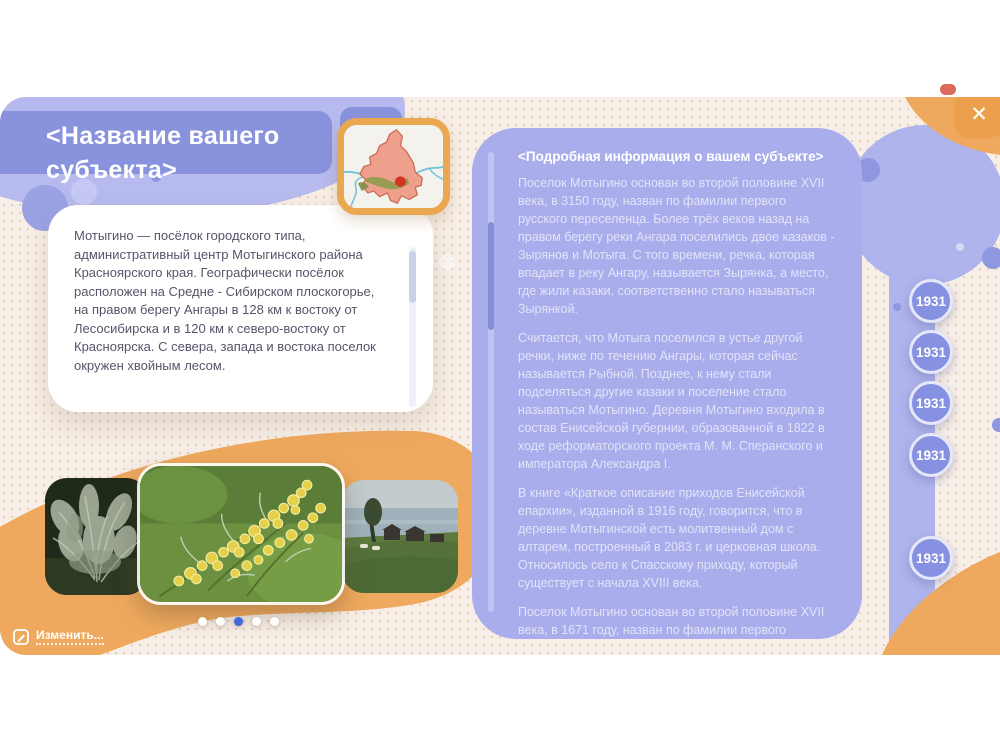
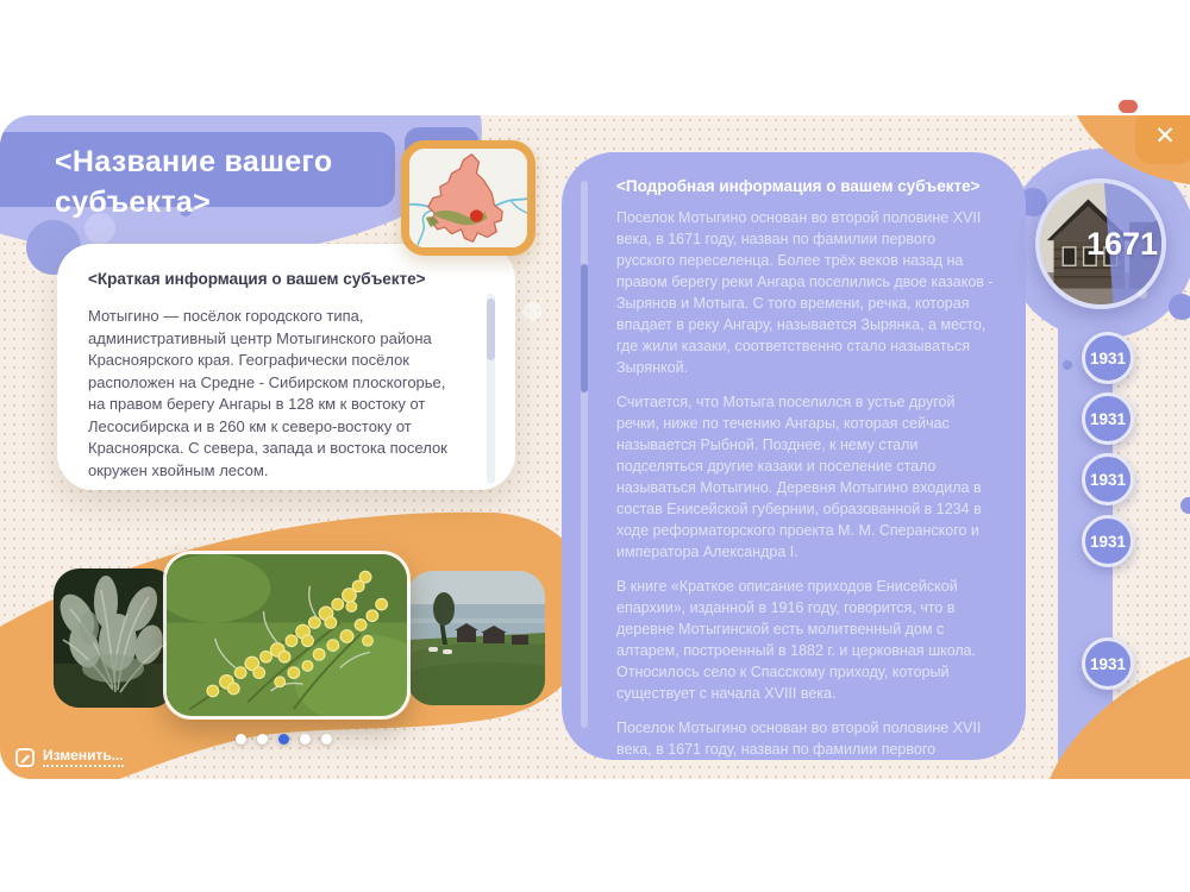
  <Название вашего субъекта>
+ <Краткая информация о вашем субъекте>
- Мотыгино — посёлок городского типа, административный центр Мотыгинского района Красноярского края. Географически посёлок расположен на Средне - Сибирском плоскогорье, на правом берегу Ангары в 128 км к востоку от Лесосибирска и в 120 км к северо-востоку от Красноярска. С севера, запада и востока поселок окружен хвойным лесом.
+ Мотыгино — посёлок городского типа, административный центр Мотыгинского района Красноярского края. Географически посёлок расположен на Средне - Сибирском плоскогорье, на правом берегу Ангары в 128 км к востоку от Лесосибирска и в 260 км к северо-востоку от Красноярска. С севера, запада и востока поселок окружен хвойным лесом.
  Изменить...
  <Подробная информация о вашем субъекте>
- Поселок Мотыгино основан во второй половине XVII века, в 3150 году, назван по фамилии первого русского переселенца. Более трёх веков назад на правом берегу реки Ангара поселились двое казаков - Зырянов и Мотыга. С того времени, речка, которая впадает в реку Ангару, называется Зырянка, а место, где жили казаки, соответственно стало называться Зырянкой.
+ Поселок Мотыгино основан во второй половине XVII века, в 1671 году, назван по фамилии первого русского переселенца. Более трёх веков назад на правом берегу реки Ангара поселились двое казаков - Зырянов и Мотыга. С того времени, речка, которая впадает в реку Ангару, называется Зырянка, а место, где жили казаки, соответственно стало называться Зырянкой.
- Считается, что Мотыга поселился в устье другой речки, ниже по течению Ангары, которая сейчас называется Рыбной. Позднее, к нему стали подселяться другие казаки и поселение стало называться Мотыгино. Деревня Мотыгино входила в состав Енисейской губернии, образованной в 1822 в ходе реформаторского проекта М. М. Сперанского и императора Александра I.
+ Считается, что Мотыга поселился в устье другой речки, ниже по течению Ангары, которая сейчас называется Рыбной. Позднее, к нему стали подселяться другие казаки и поселение стало называться Мотыгино. Деревня Мотыгино входила в состав Енисейской губернии, образованной в 1234 в ходе реформаторского проекта М. М. Сперанского и императора Александра I.
- В книге «Краткое описание приходов Енисейской епархии», изданной в 1916 году, говорится, что в деревне Мотыгинской есть молитвенный дом с алтарем, построенный в 2083 г. и церковная школа. Относилось село к Спасскому приходу, который существует с начала XVIII века.
+ В книге «Краткое описание приходов Енисейской епархии», изданной в 1916 году, говорится, что в деревне Мотыгинской есть молитвенный дом с алтарем, построенный в 1882 г. и церковная школа. Относилось село к Спасскому приходу, который существует с начала XVIII века.
  Поселок Мотыгино основан во второй половине XVII века, в 1671 году, назван по фамилии первого
+ 1671
  1931
  1931
  1931
  1931
  1931
  ✕
